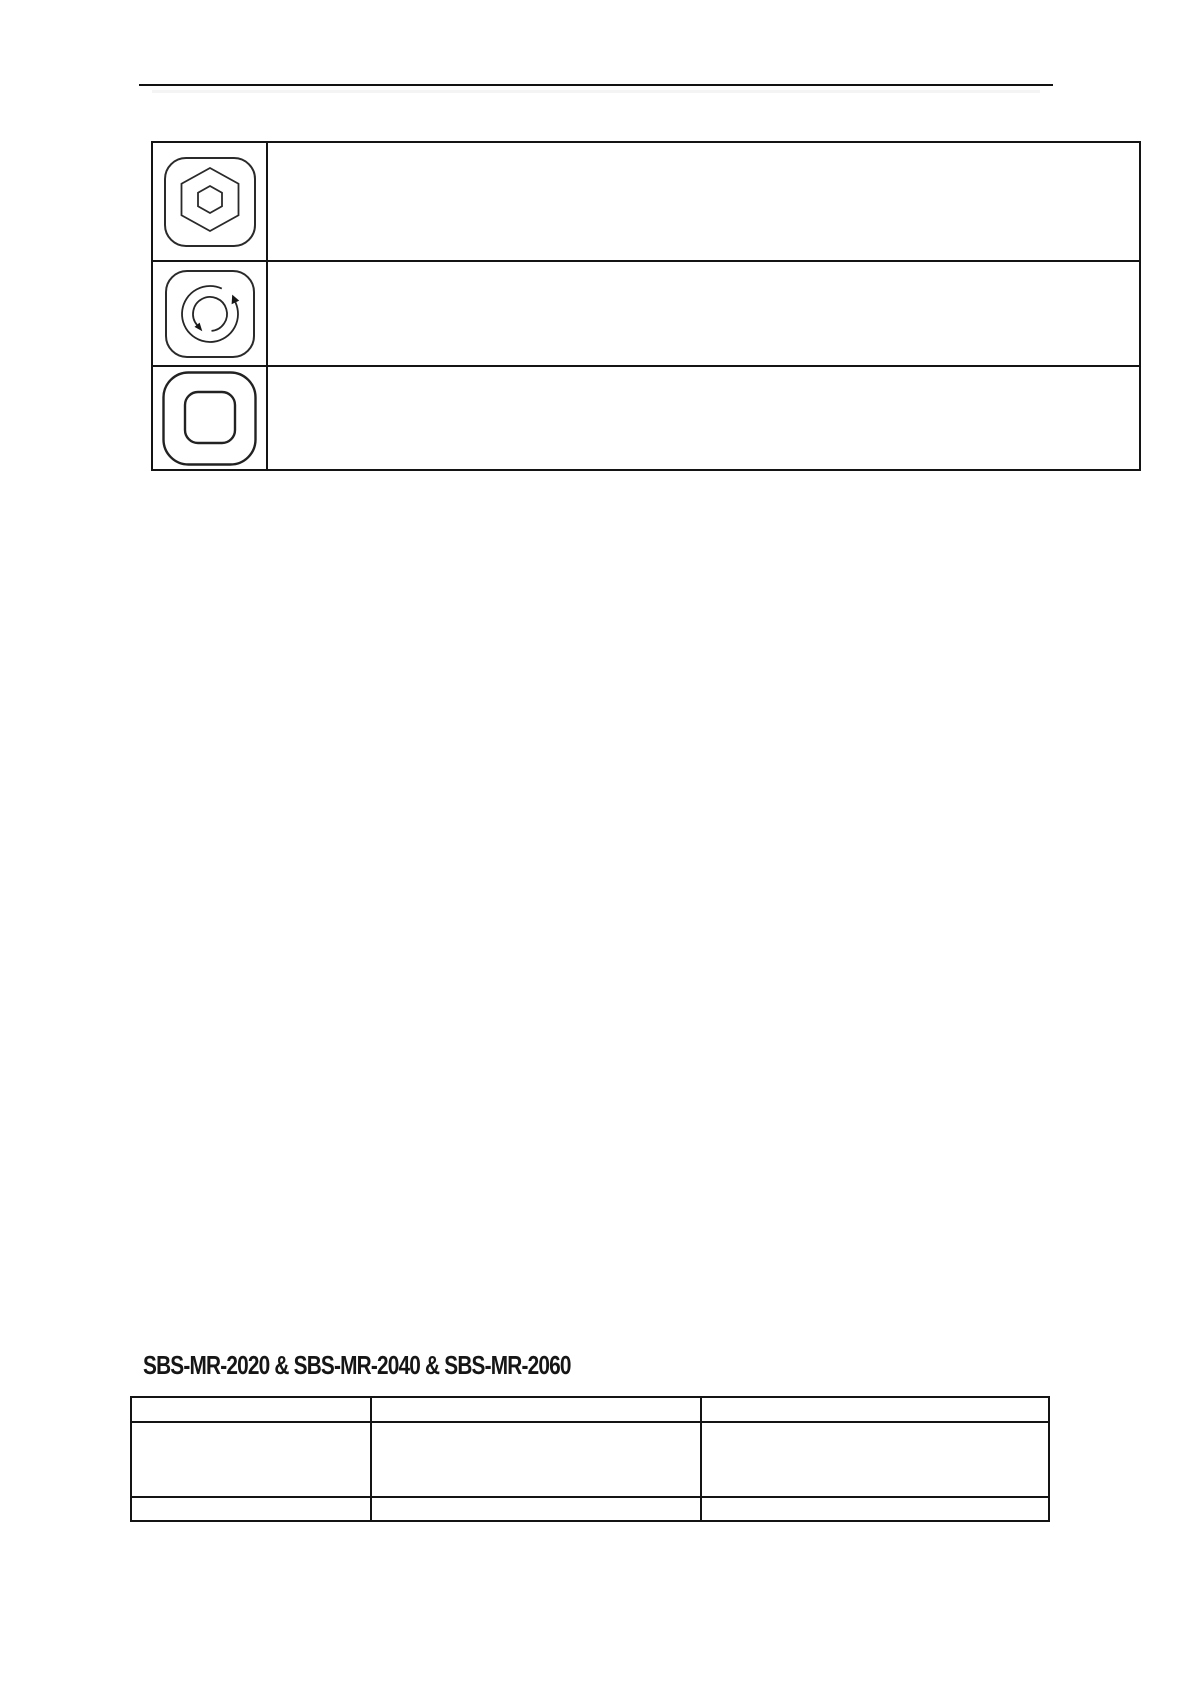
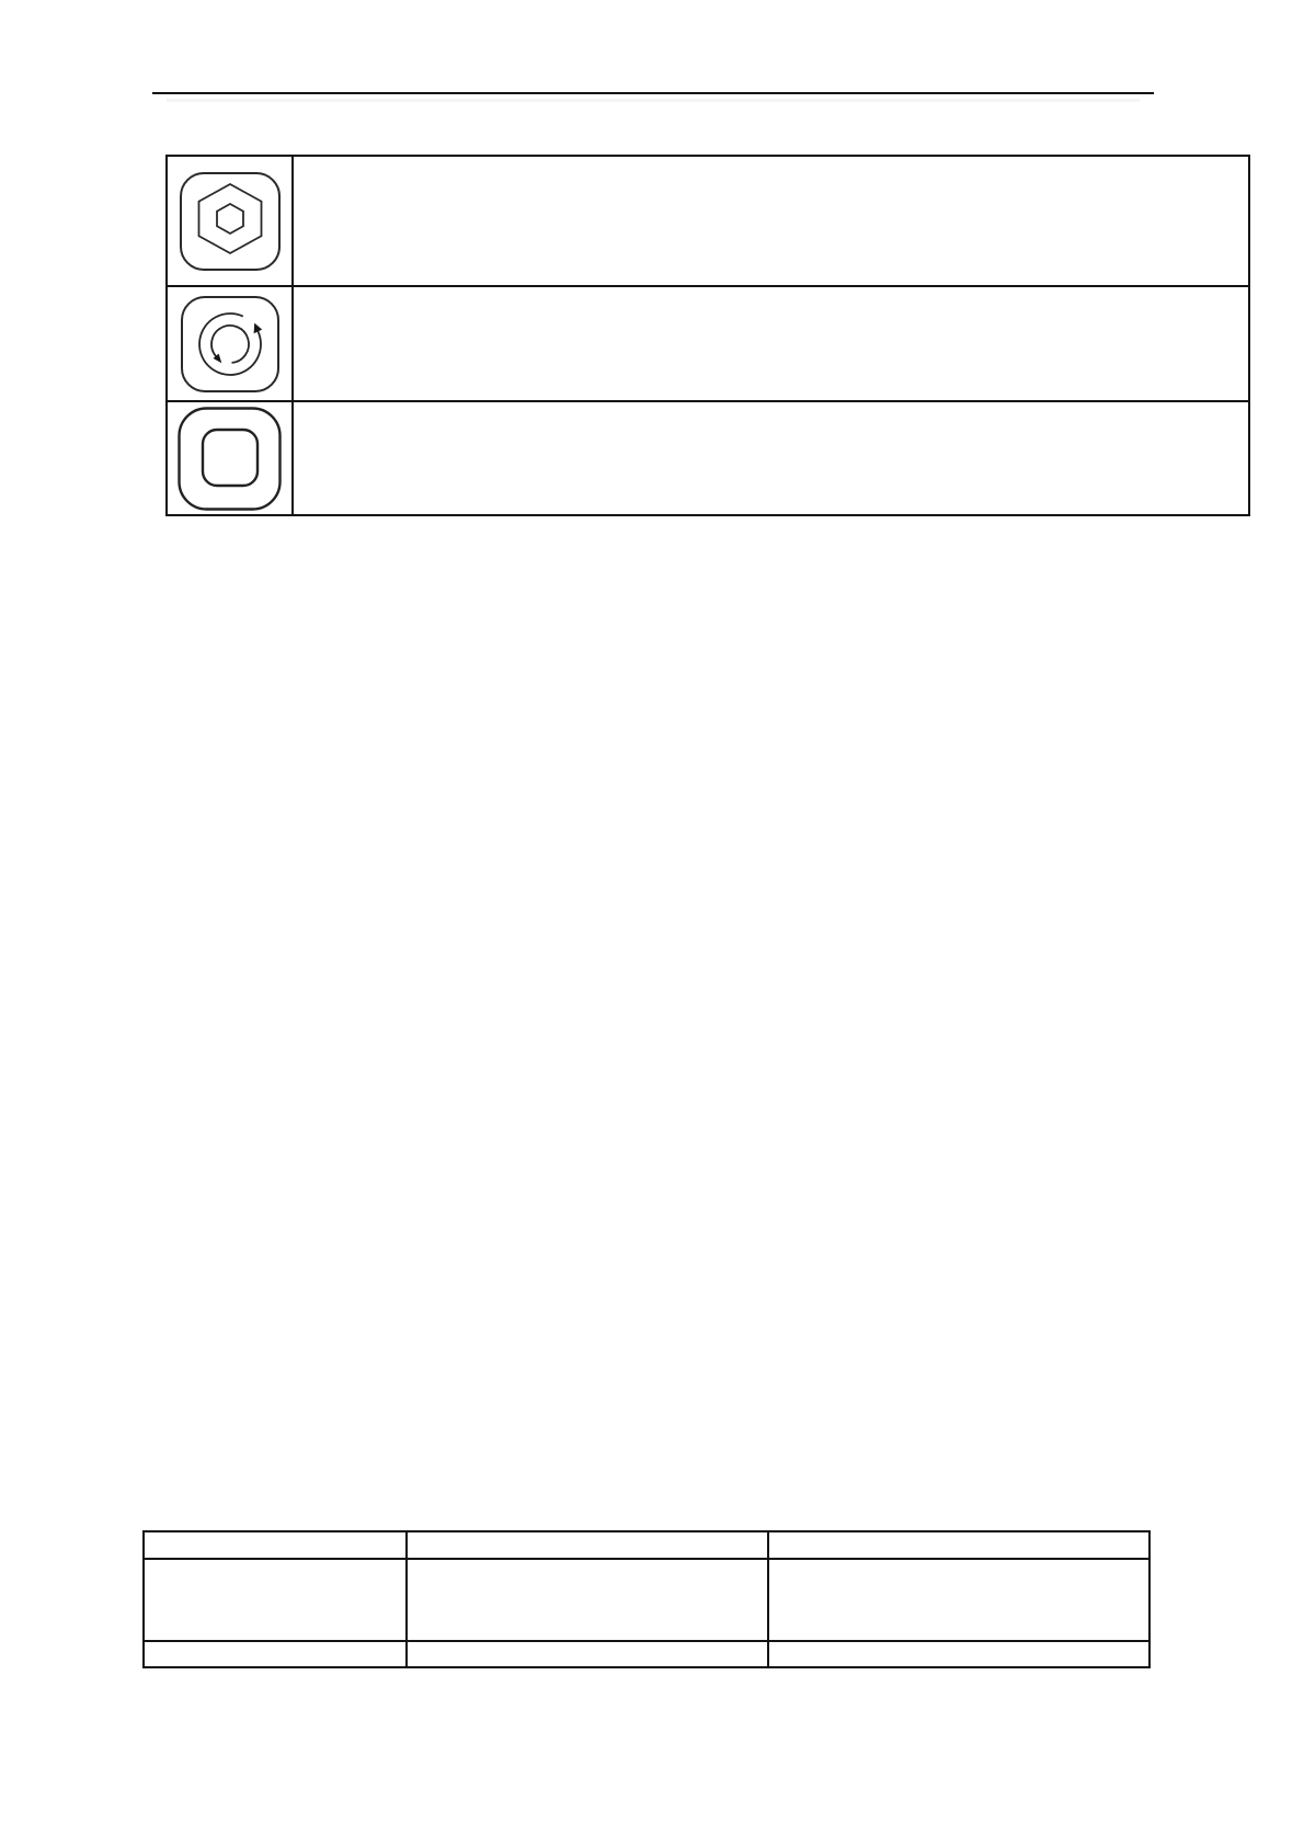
- SBS-MR-2020 & SBS-MR-2040 & SBS-MR-2060
